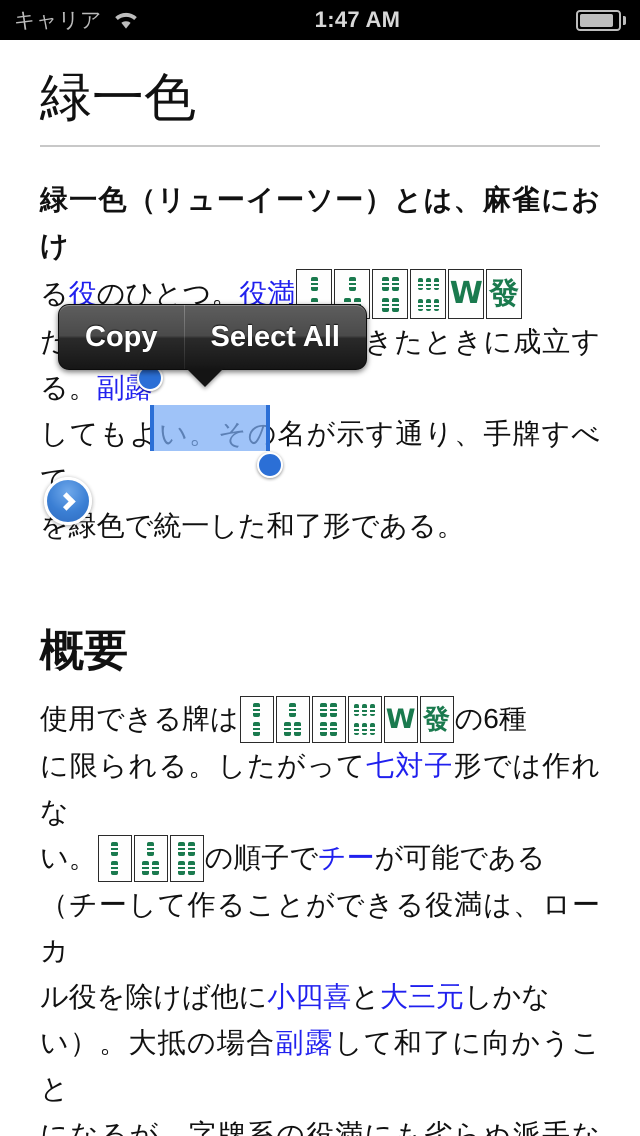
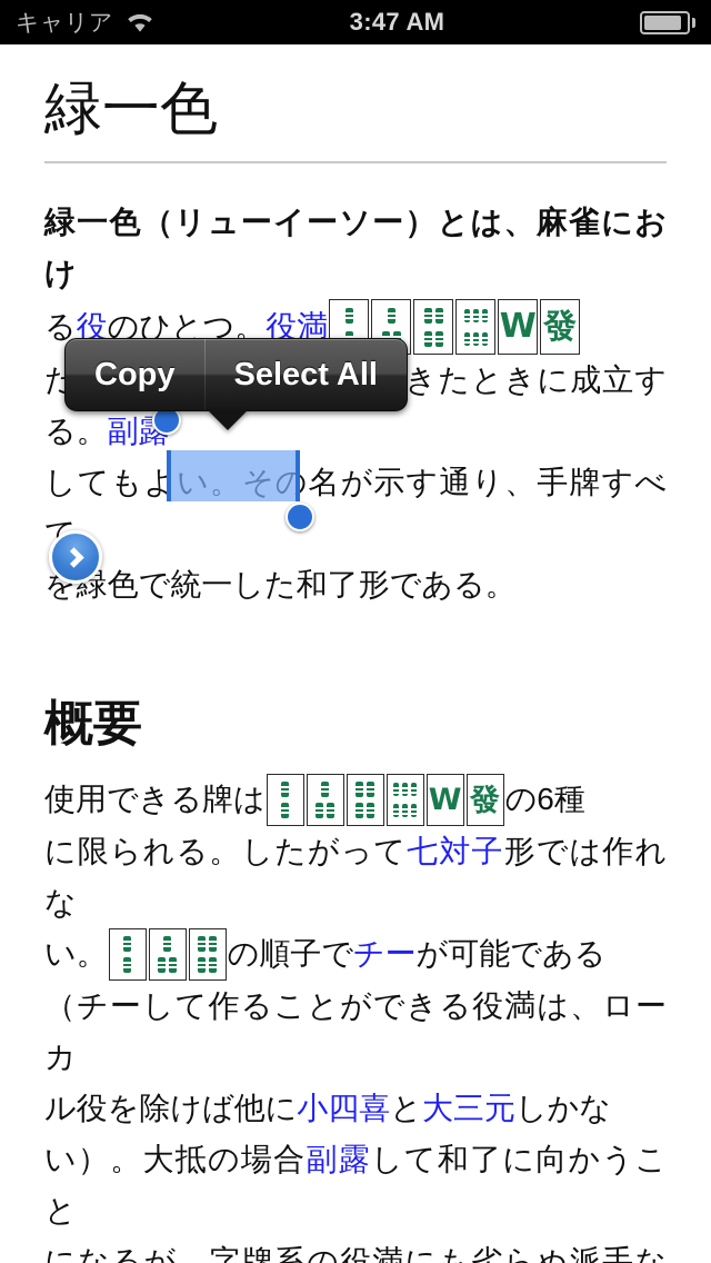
  キャリア
- 1:47 AM
+ 3:47 AM
  緑一色
  緑一色（リューイーソー）とは、麻雀におけ
  る役のひとつ。役満
  W
  發
  してもよい。その名が示す通り、手牌すべて
  を緑色で統一した和了形である。
  概要
  使用できる牌は
  W
  發
  の6種
  に限られる。したがって七対子形では作れな
  い。 の順子でチーが可能である
  （チーして作ることができる役満は、ローカ
  ル役を除けば他に小四喜と大三元しかな
  い）。大抵の場合副露して和了に向かうこと
  になるが、字牌系の役満にも劣らぬ派手な
  Copy
  Select All
